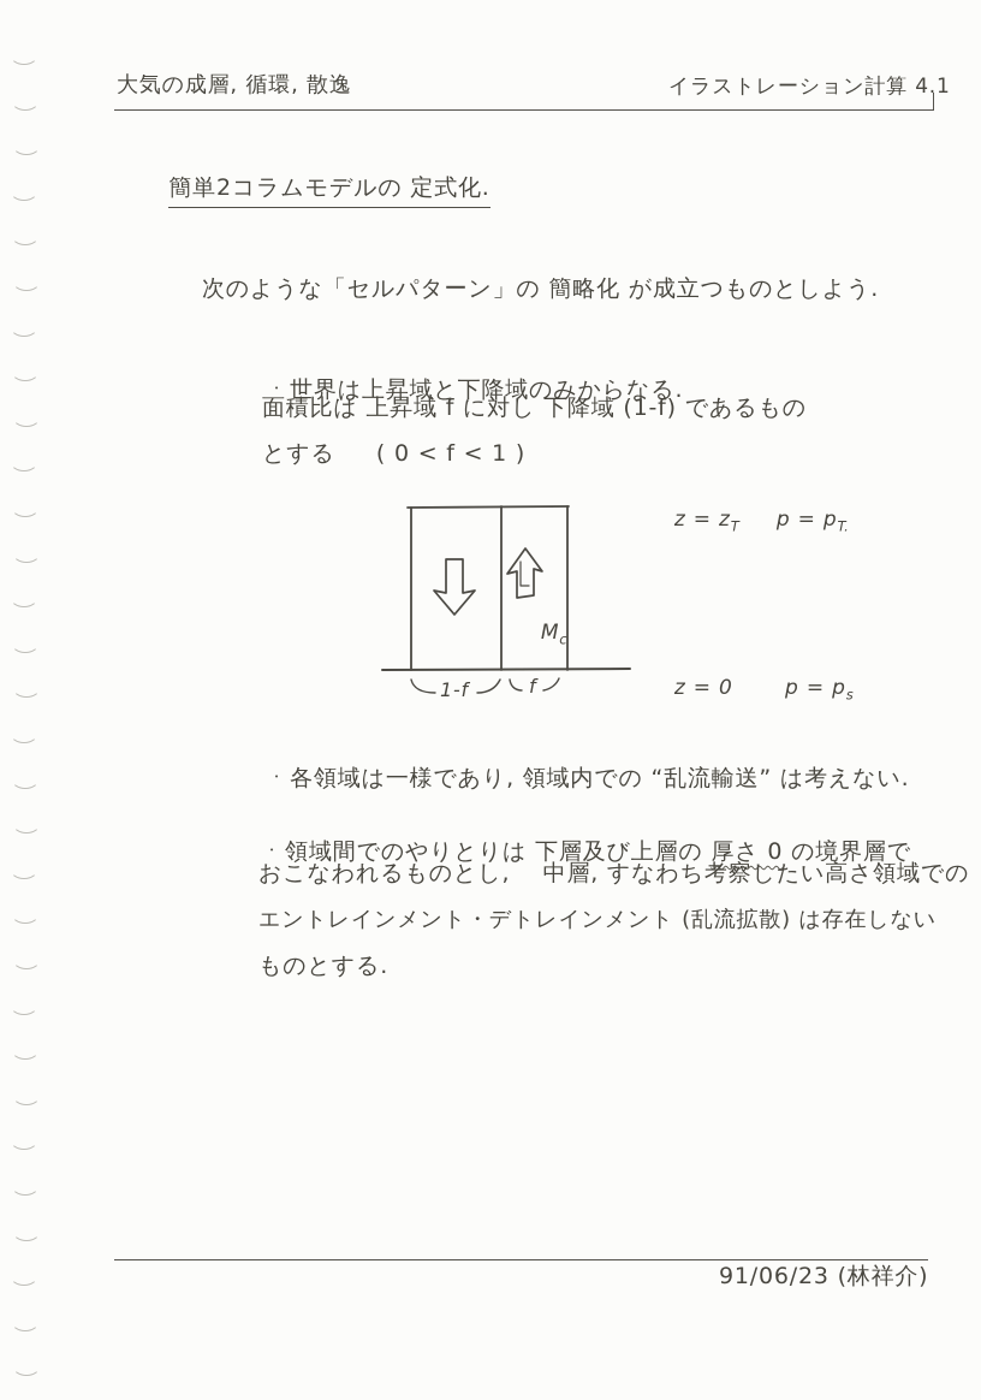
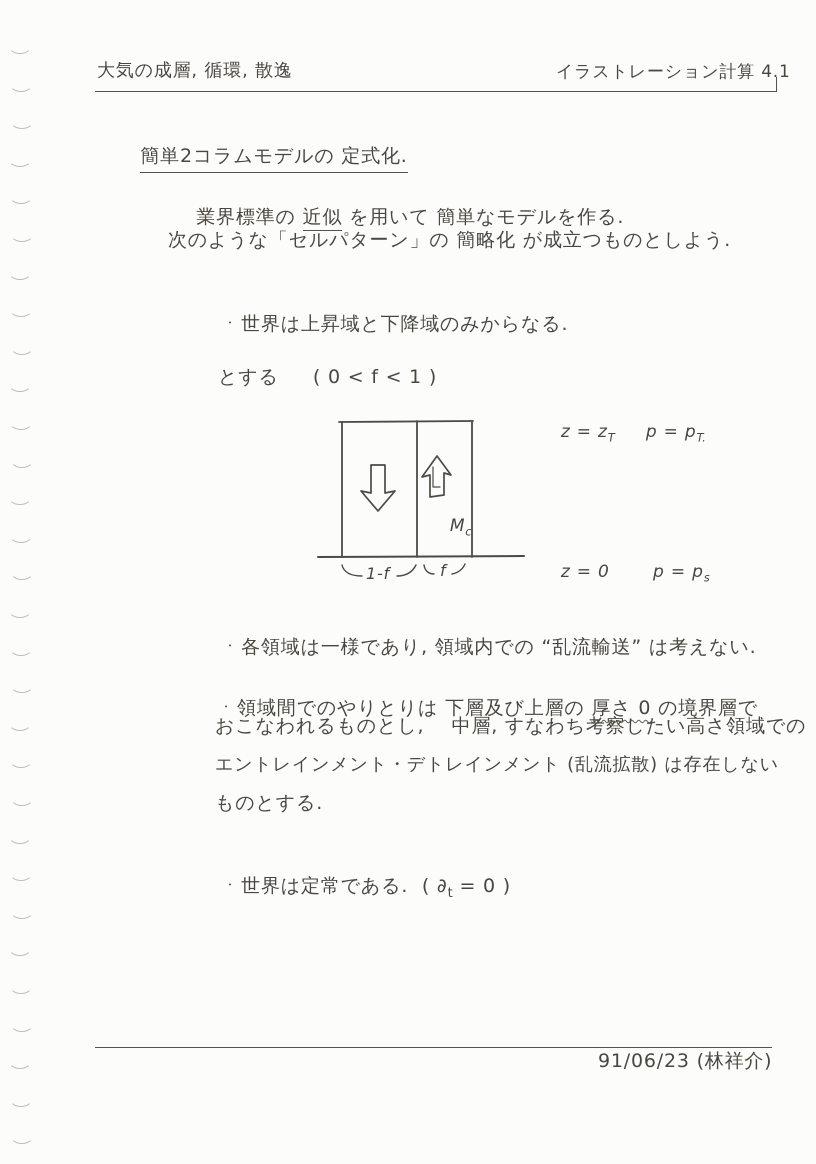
  大気の成層, 循環, 散逸
  イラストレーション計算 4.1
  簡単2コラムモデルの 定式化.
+ 業界標準の 近似 を用いて 簡単なモデルを作る.
  次のような「セルパターン」の 簡略化 が成立つものとしよう.
  ・ 世界は上昇域と下降域のみからなる.
- 面積比は 上昇域 f に対し 下降域 (1-f) であるもの
  とする ( 0 < f < 1 )
  z = zT p = pT.
  z = 0 p = ps
  Mc
  1-f
  f
  ・ 各領域は一様であり, 領域内での “乱流輸送” は考えない.
  ・ 領域間でのやりとりは 下層及び上層の 厚さ 0 の境界層で
  おこなわれるものとし, 中層, すなわち考察したい高さ領域での
  エントレインメント・デトレインメント (乱流拡散) は存在しない
  ものとする.
+ ・ 世界は定常である. ( ∂t = 0 )
  91/06/23 (林祥介)
